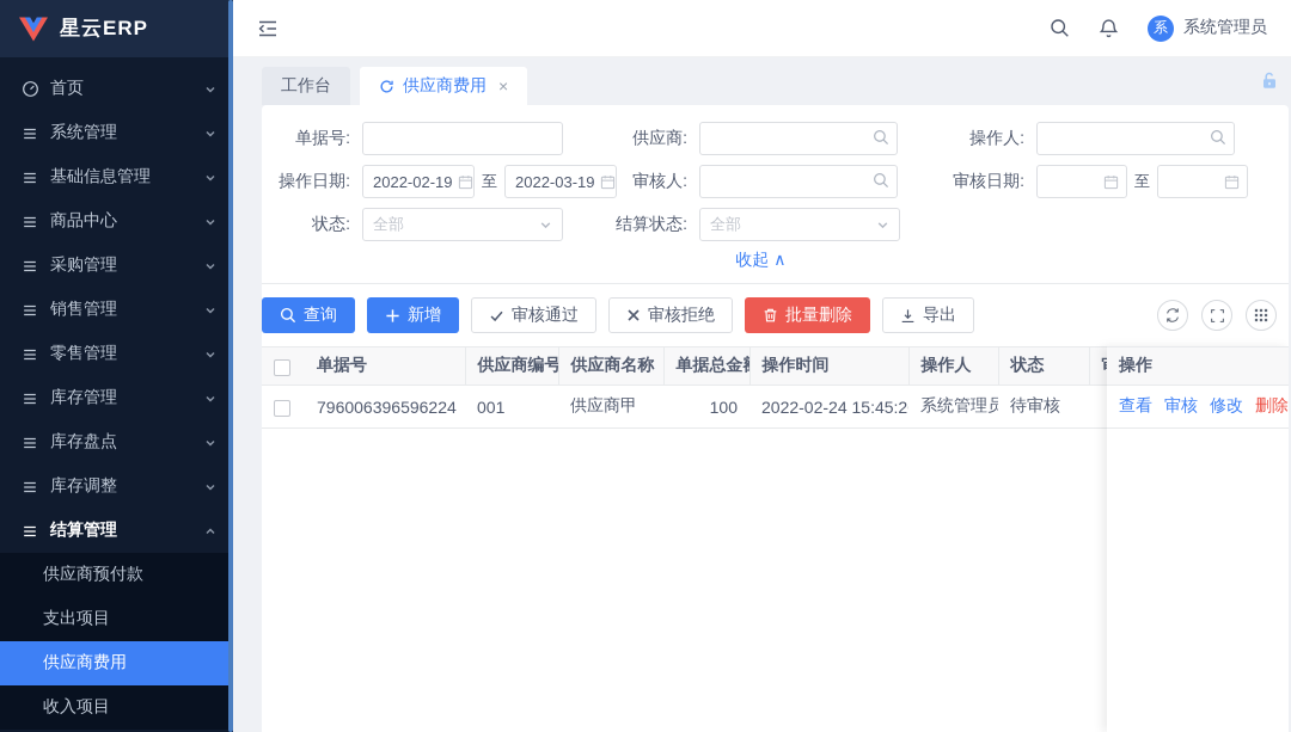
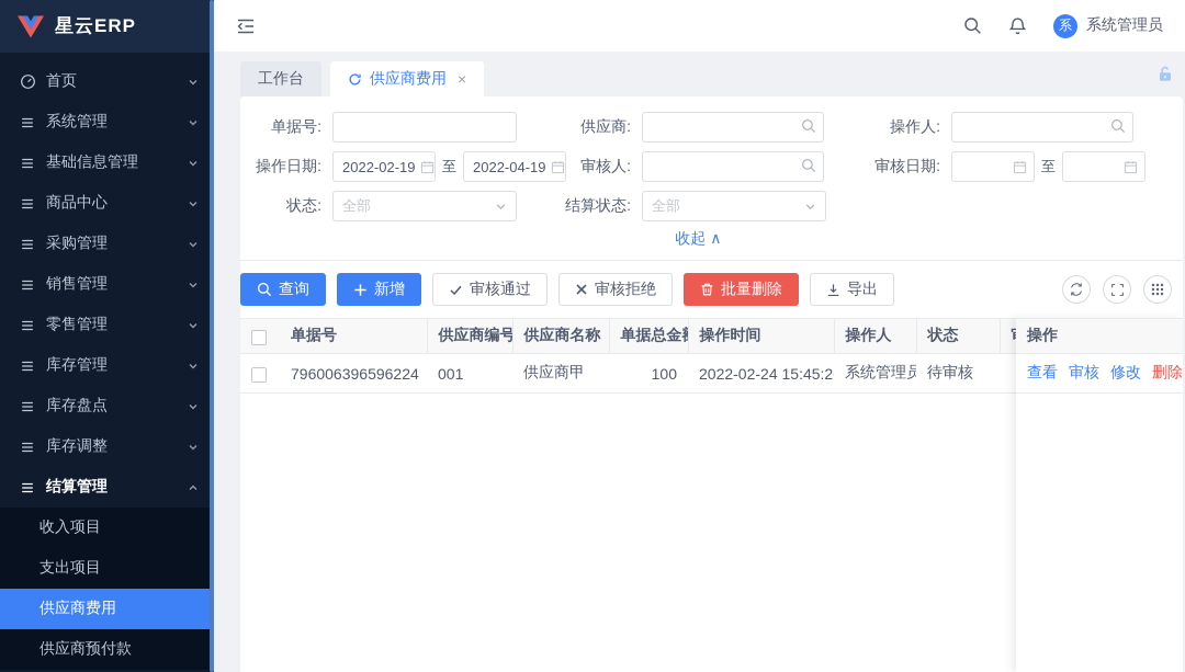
  星云ERP
  首页
  系统管理
  基础信息管理
  商品中心
  采购管理
  销售管理
  零售管理
  库存管理
  库存盘点
  库存调整
  结算管理
- 供应商预付款
+ 收入项目
  支出项目
  供应商费用
- 收入项目
+ 供应商预付款
  系
  系统管理员
  工作台
  供应商费用
  ×
  单据号:
  供应商:
  操作人:
  操作日期:
  2022-02-19
  至
- 2022-03-19
+ 2022-04-19
  审核人:
  审核日期:
  至
  状态:
  全部
  结算状态:
  全部
  收起 ∧
  查询
  新增
  审核通过
  审核拒绝
  批量删除
  导出
  	单据号	供应商编号	供应商名称	单据总金	操作时间	操作人	状态
  	796006396596224	001	供应商甲	100	2022-02-24 15:45:2	系统管理员	待审核
  操作
  查看
  审核
  修改
  删除
